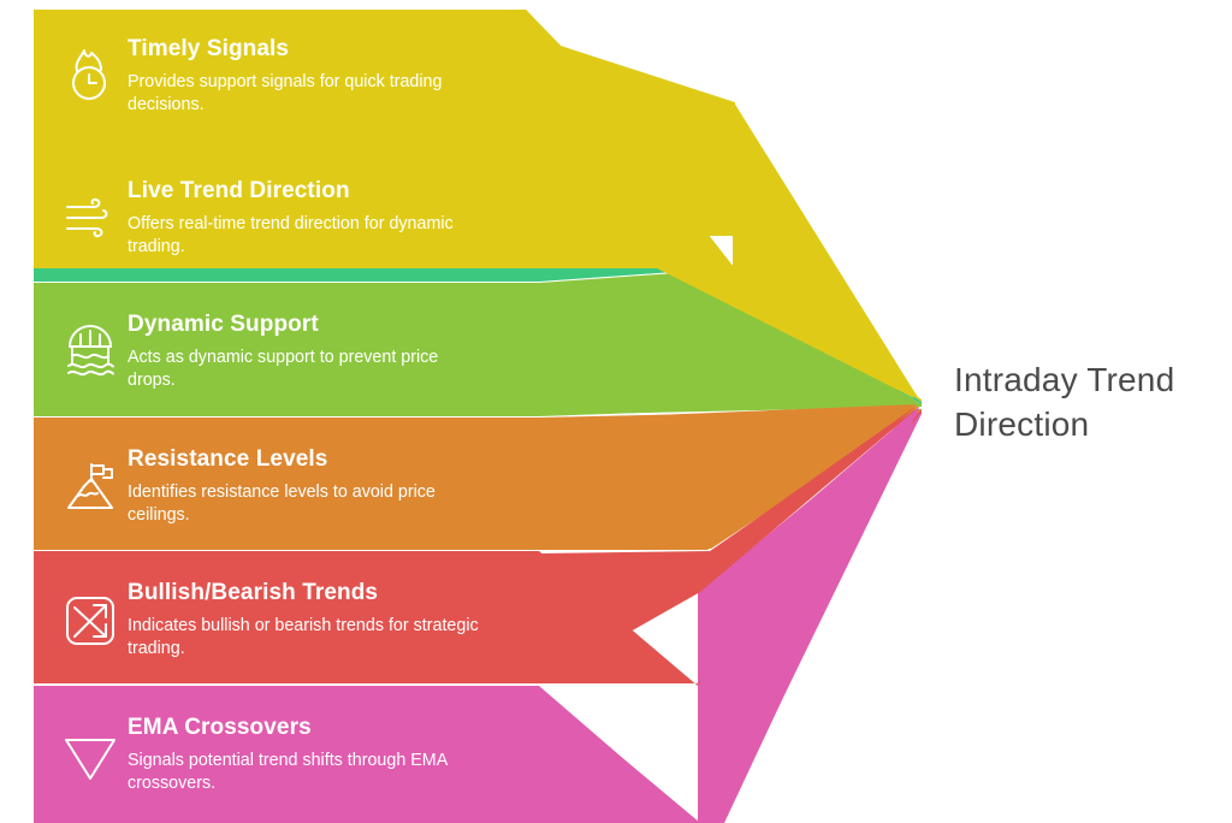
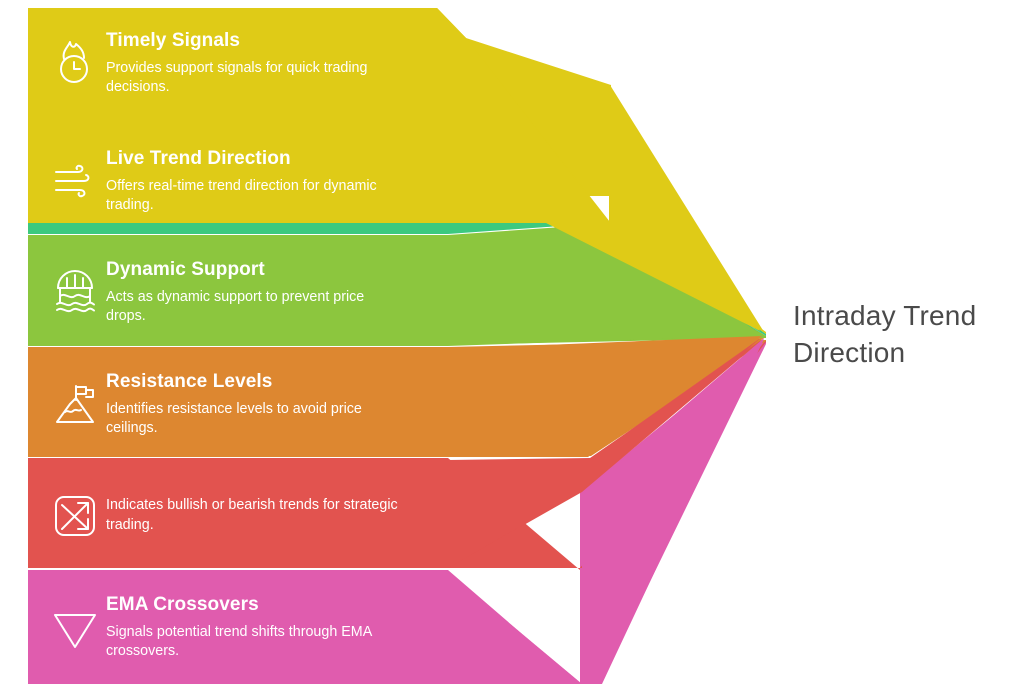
  Timely Signals
  Provides support signals for quick trading decisions.
  Live Trend Direction
  Offers real-time trend direction for dynamic trading.
  Dynamic Support
  Acts as dynamic support to prevent price drops.
  Resistance Levels
  Identifies resistance levels to avoid price ceilings.
- Bullish/Bearish Trends
  Indicates bullish or bearish trends for strategic trading.
  EMA Crossovers
  Signals potential trend shifts through EMA crossovers.
  Intraday Trend Direction
